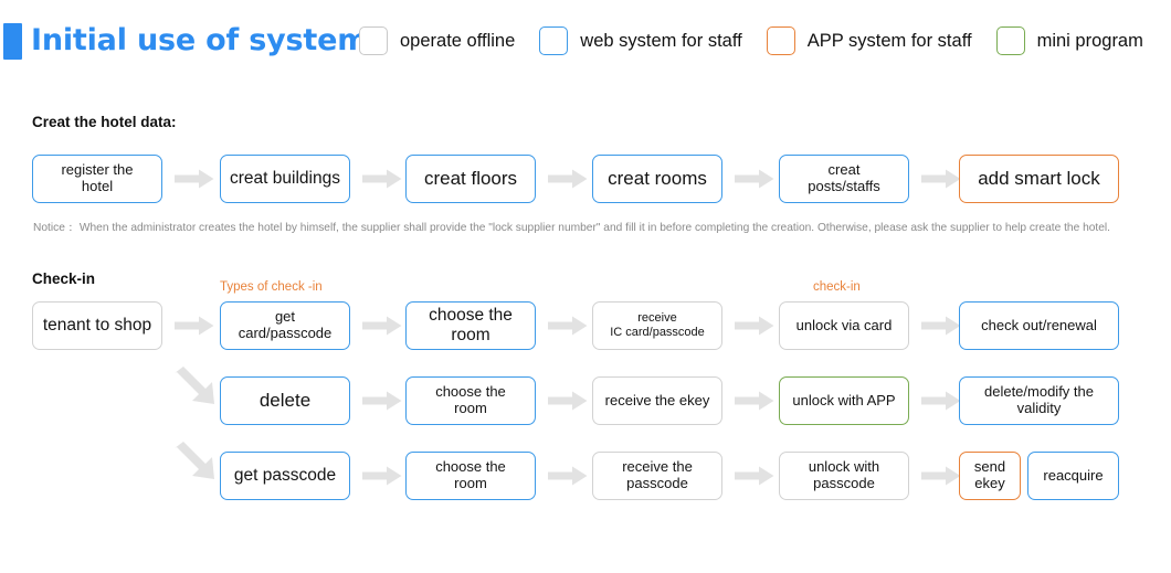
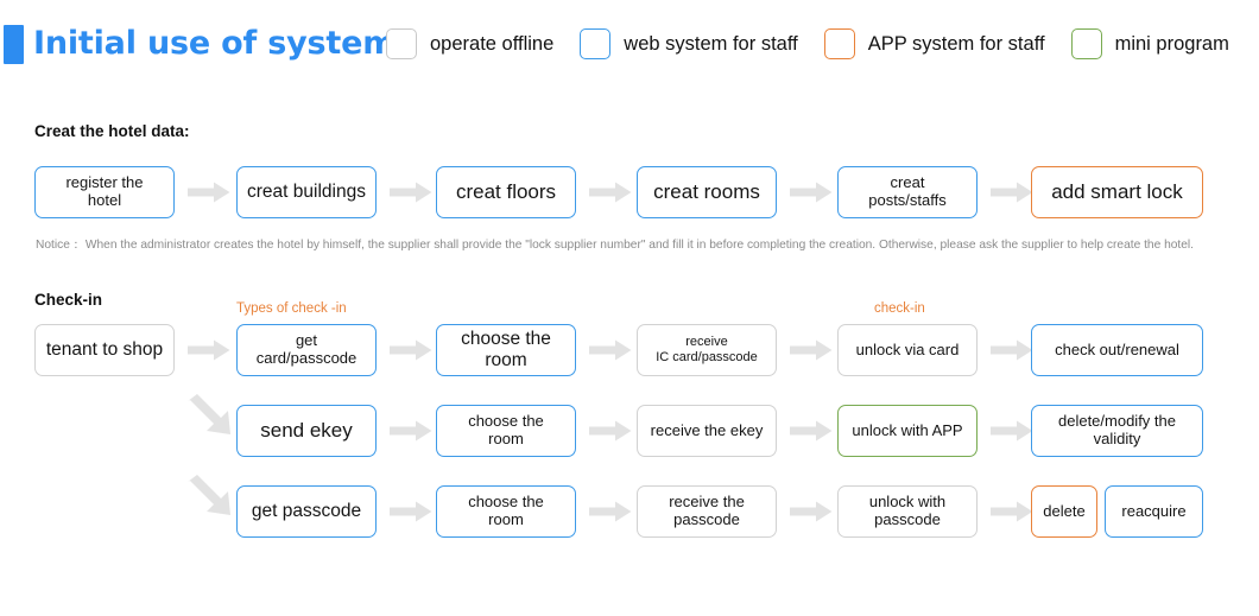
  Initial use of system
  operate offline
  web system for staff
  APP system for staff
  mini program
  Creat the hotel data:
  register the
  hotel
  creat buildings
  creat floors
  creat rooms
  creat
  posts/staffs
  add smart lock
  Notice： When the administrator creates the hotel by himself, the supplier shall provide the "lock supplier number" and fill it in before completing the creation. Otherwise, please ask the supplier to help create the hotel.
  Check-in
  Types of check -in
  check-in
  tenant to shop
  get
  card/passcode
  choose the
  room
  receive
  IC card/passcode
  unlock via card
  check out/renewal
- delete
+ send ekey
  choose the
  room
  receive the ekey
  unlock with APP
  delete/modify the
  validity
  get passcode
  choose the
  room
  receive the
  passcode
  unlock with
  passcode
- send ekey
+ delete
  reacquire
